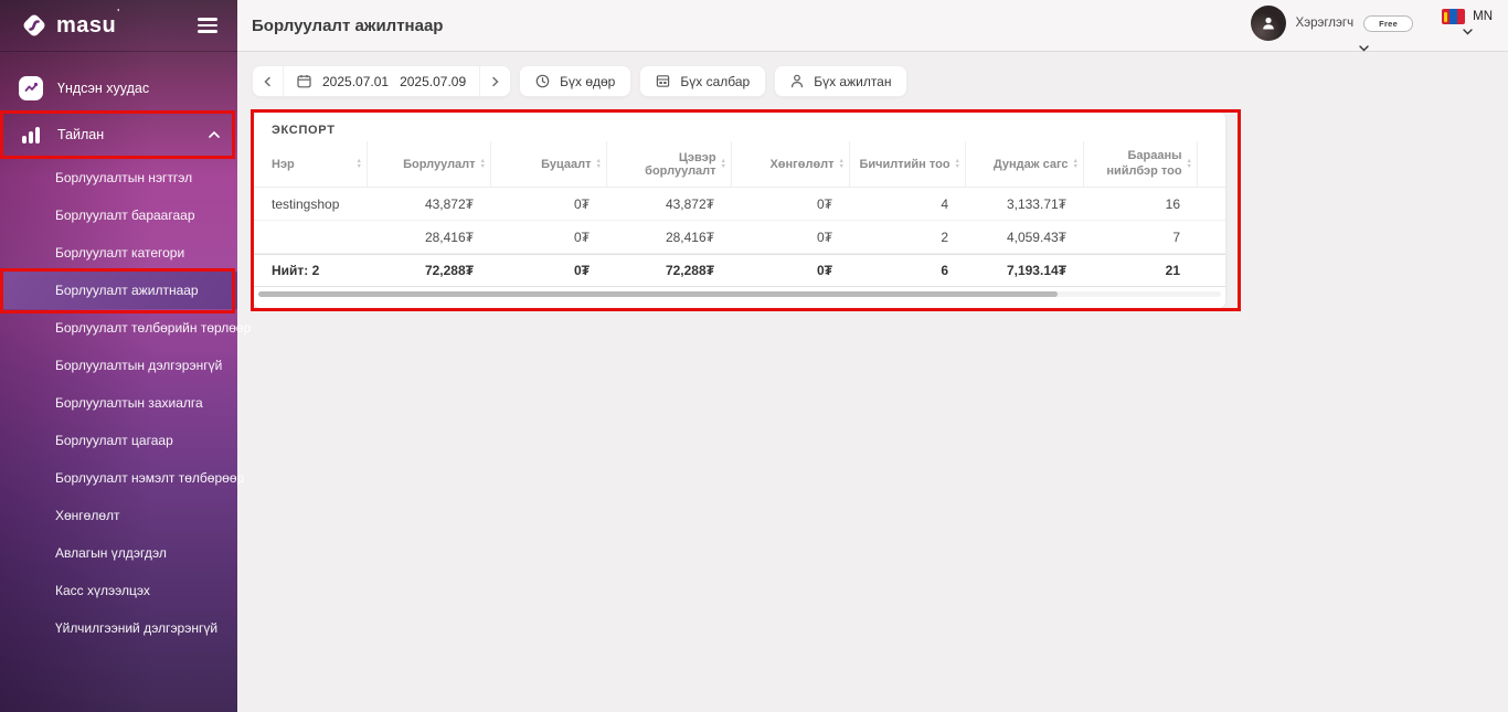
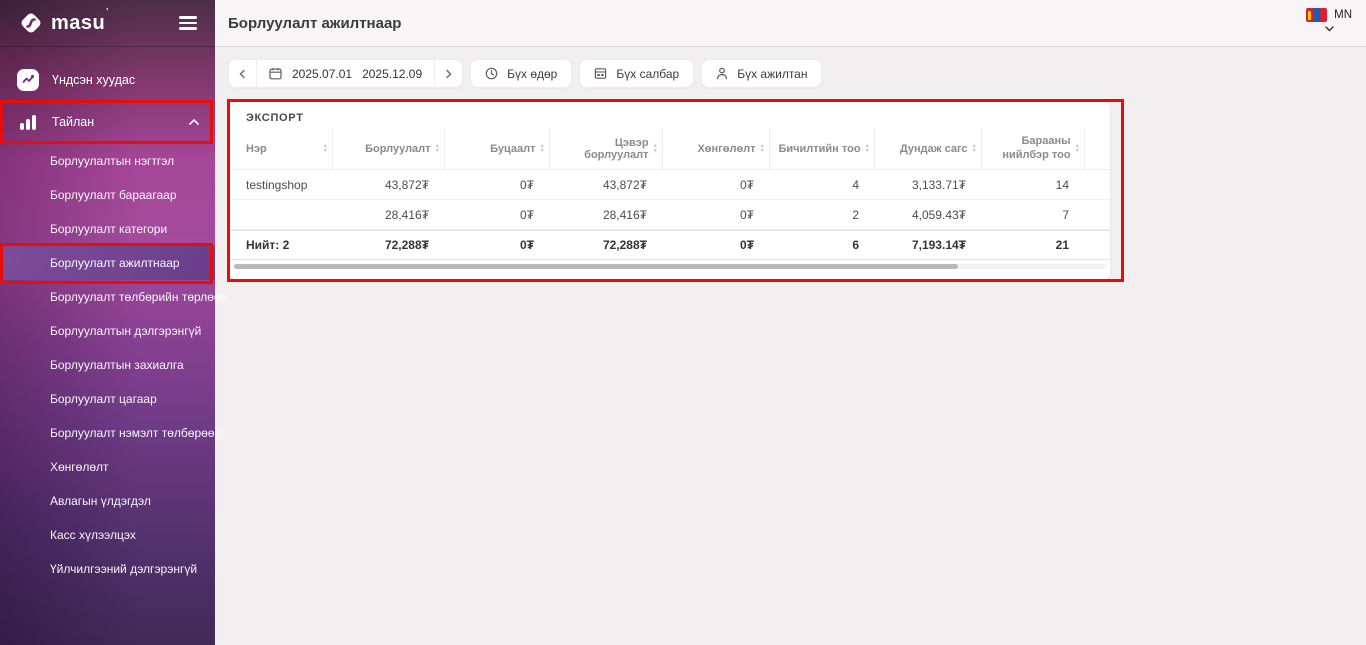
  masu'
  Үндсэн хуудас
  Тайлан
  Борлуулалтын нэгтгэл
  Борлуулалт бараагаар
  Борлуулалт категори
  Борлуулалт ажилтнаар
  Борлуулалт төлбөрийн төрлөөр
  Борлуулалтын дэлгэрэнгүй
  Борлуулалтын захиалга
  Борлуулалт цагаар
  Борлуулалт нэмэлт төлбөрөөр
  Хөнгөлөлт
  Авлагын үлдэгдэл
  Касс хүлээлцэх
  Үйлчилгээний дэлгэрэнгүй
  Борлуулалт ажилтнаар
- Хэрэглэгч
- Free
  MN
  2025.07.01
- 2025.07.09
+ 2025.12.09
  Бүх өдөр
  Бүх салбар
  Бүх ажилтан
  ЭКСПОРТ
  Нэр
  Борлуулалт
  Буцаалт
  Цэвэр борлуулалт
  Хөнгөлөлт
  Бичилтийн тоо
  Дундаж сагс
  Барааны нийлбэр тоо
  testingshop
  43,872₮
  0₮
  43,872₮
  0₮
  4
  3,133.71₮
- 16
+ 14
  28,416₮
  0₮
  28,416₮
  0₮
  2
  4,059.43₮
  7
  Нийт: 2
  72,288₮
  0₮
  72,288₮
  0₮
  6
  7,193.14₮
  21
